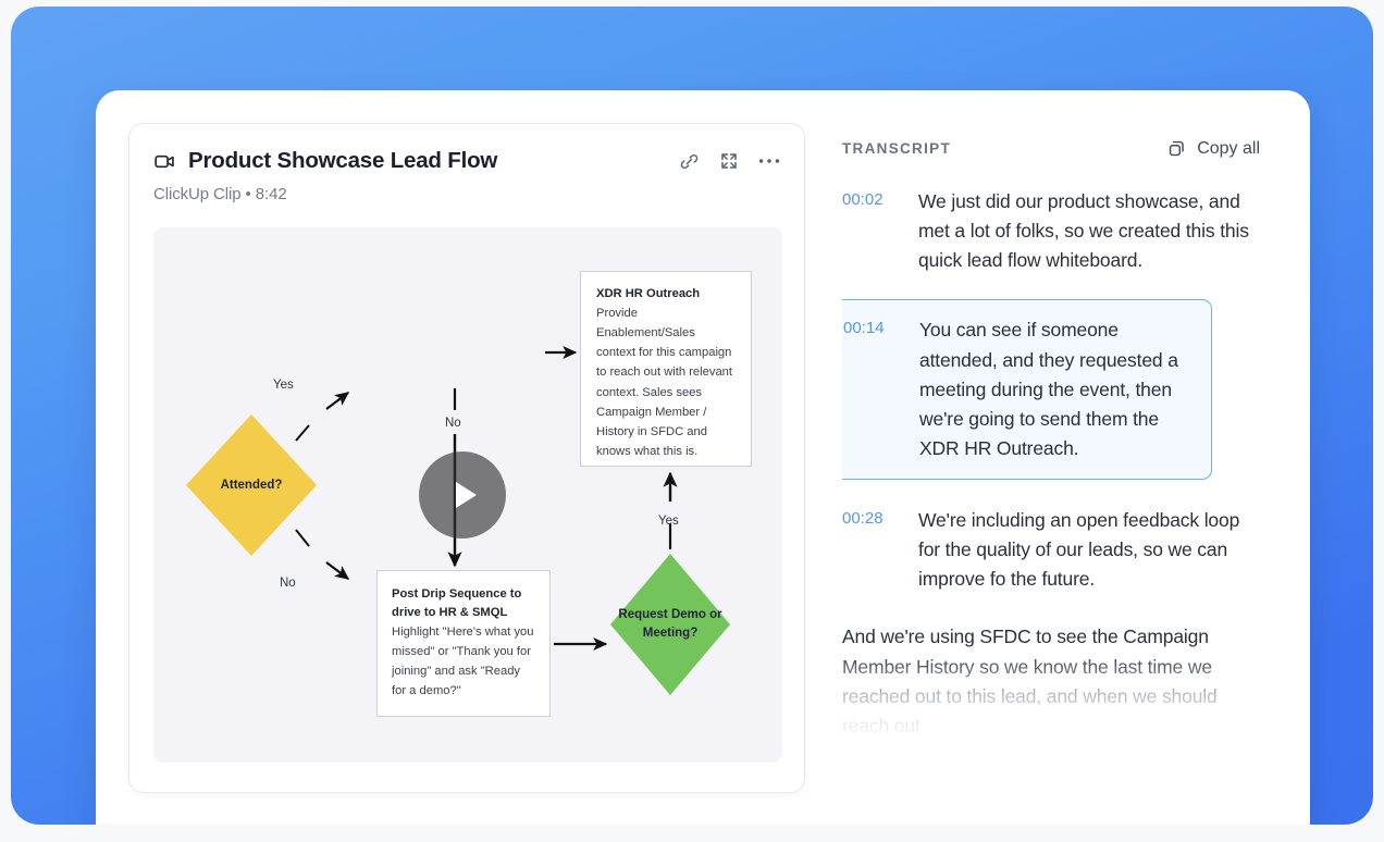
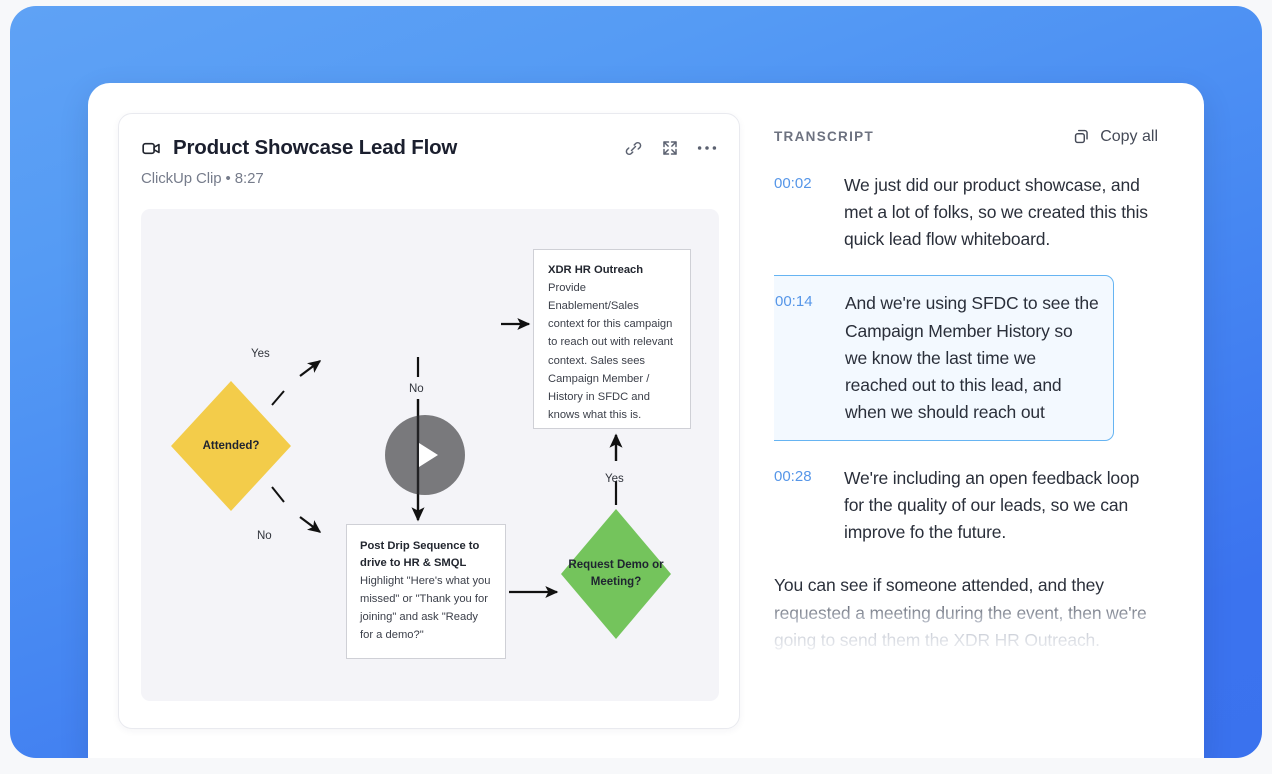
  Product Showcase Lead Flow
- ClickUp Clip • 8:42
+ ClickUp Clip • 8:27
  Attended?
  Request Demo or Meeting?
  Yes
  No
  No
  Yes
  XDR HR Outreach
  Provide Enablement/Sales context for this campaign to reach out with relevant context. Sales sees Campaign Member / History in SFDC and knows what this is.
  Post Drip Sequence to drive to HR & SMQL
  Highlight "Here's what you missed" or "Thank you for joining" and ask "Ready for a demo?"
  TRANSCRIPT
  Copy all
  00:02
  We just did our product showcase, and met a lot of folks, so we created this this quick lead flow whiteboard.
  00:14
- You can see if someone attended, and they requested a meeting during the event, then we're going to send them the XDR HR Outreach.
+ And we're using SFDC to see the Campaign Member History so we know the last time we reached out to this lead, and when we should reach out
  00:28
  We're including an open feedback loop for the quality of our leads, so we can improve fo the future.
- And we're using SFDC to see the Campaign Member History so we know the last time we reached out to this lead, and when we should reach out
+ You can see if someone attended, and they requested a meeting during the event, then we're going to send them the XDR HR Outreach.
